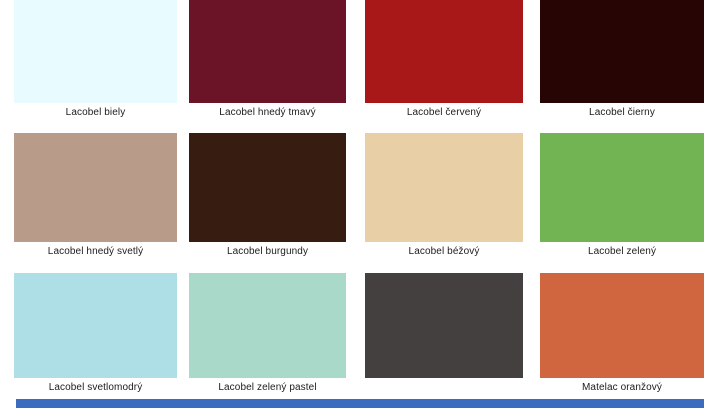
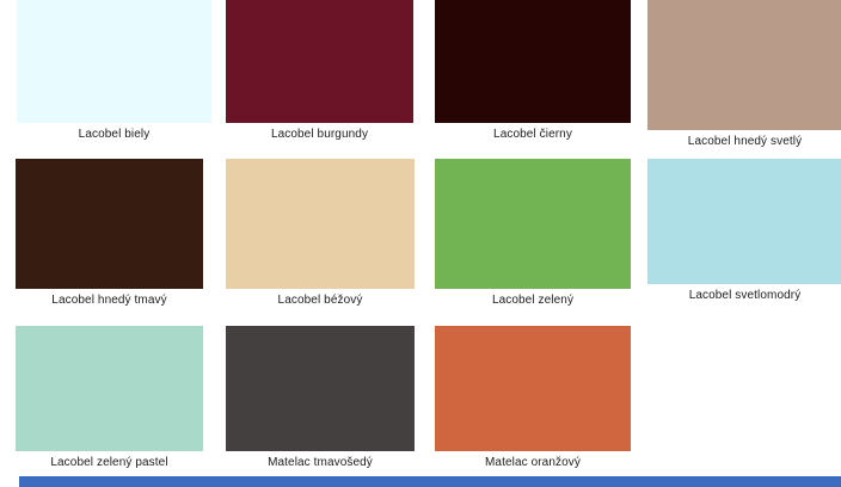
  Lacobel biely
- Lacobel hnedý tmavý
+ Lacobel burgundy
- Lacobel červený
  Lacobel čierny
  Lacobel hnedý svetlý
- Lacobel burgundy
+ Lacobel hnedý tmavý
  Lacobel béžový
  Lacobel zelený
  Lacobel svetlomodrý
  Lacobel zelený pastel
+ Matelac tmavošedý
  Matelac oranžový
